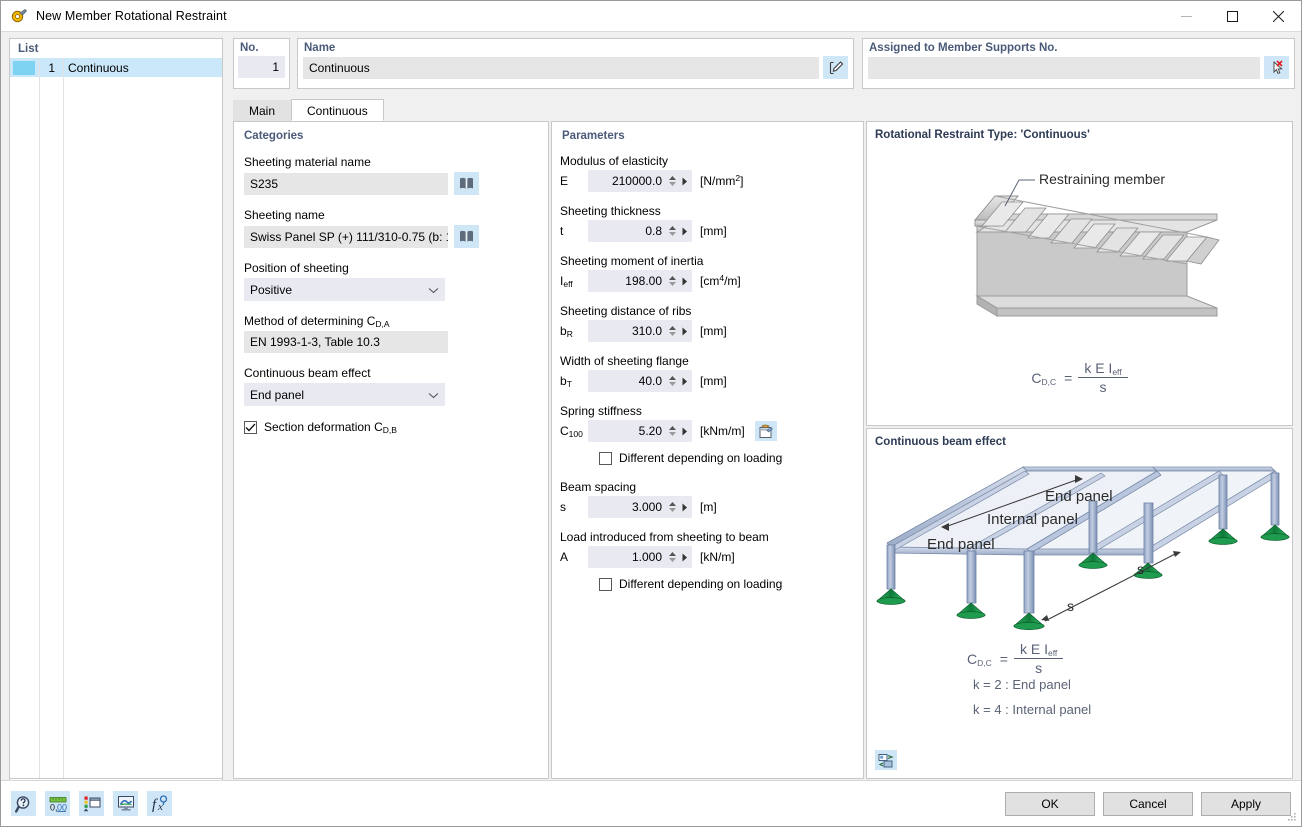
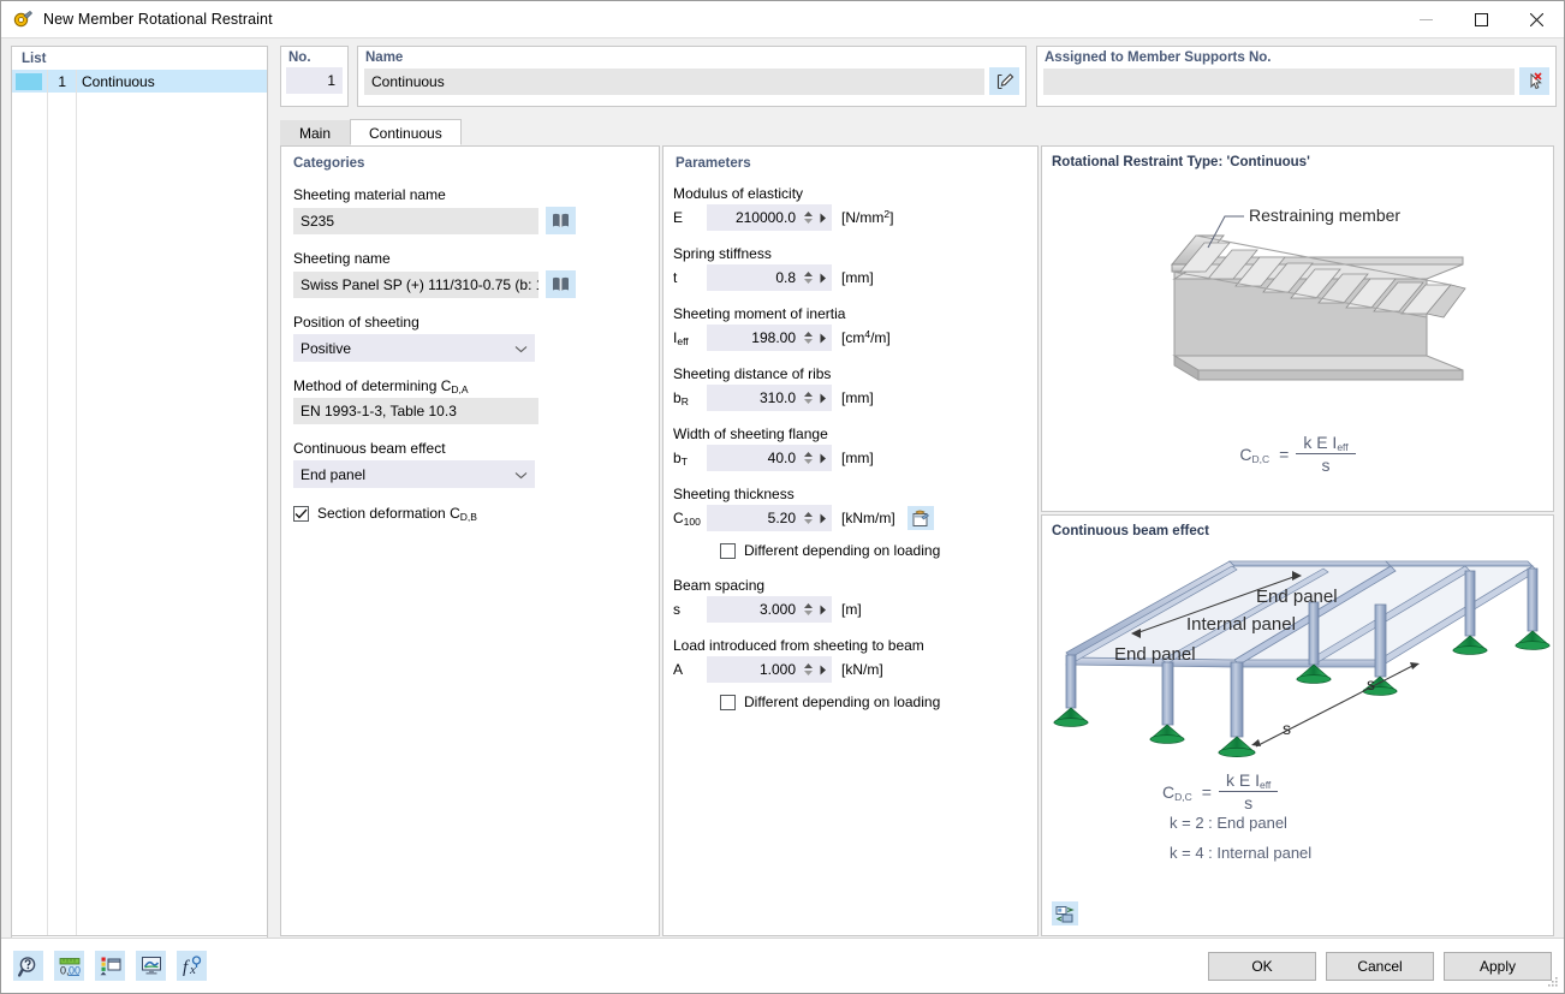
  New Member Rotational Restraint
  List
  1
  Continuous
  No.
  1
  Name
  Continuous
  Assigned to Member Supports No.
  Main
  Continuous
  Categories
  Sheeting material name
  S235
  Sheeting name
  Swiss Panel SP (+) 111/310-0.75 (b:
  Position of sheeting
  Positive
  Method of determining CD,A
  EN 1993-1-3, Table 10.3
  Continuous beam effect
  End panel
  Section deformation CD,B
  Parameters
  Modulus of elasticity
  E
  210000.0
  [N/mm2]
- Sheeting thickness
+ Spring stiffness
  t
  0.8
  [mm]
  Sheeting moment of inertia
  Ieff
  198.00
  [cm4/m]
  Sheeting distance of ribs
  bR
  310.0
  [mm]
  Width of sheeting flange
  bT
  40.0
  [mm]
- Spring stiffness
+ Sheeting thickness
  C100
  5.20
  [kNm/m]
  Different depending on loading
  Beam spacing
  s
  3.000
  [m]
  Load introduced from sheeting to beam
  A
  1.000
  [kN/m]
  Different depending on loading
  Rotational Restraint Type: 'Continuous'
  Restraining member
  CD,C
  =
  k E Ieff
  s
  Continuous beam effect
  End panel
  Internal panel
  End panel
  s
  s
  CD,C
  =
  k E Ieff
  s
  k = 2 : End panel
  k = 4 : Internal panel
  0,
  00
  f
  x
  OK
  Cancel
  Apply
